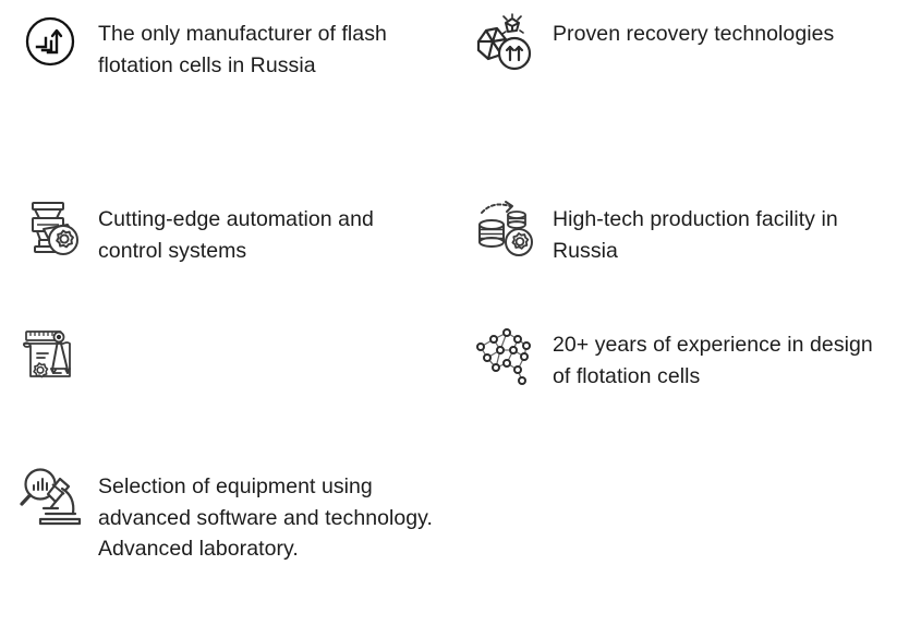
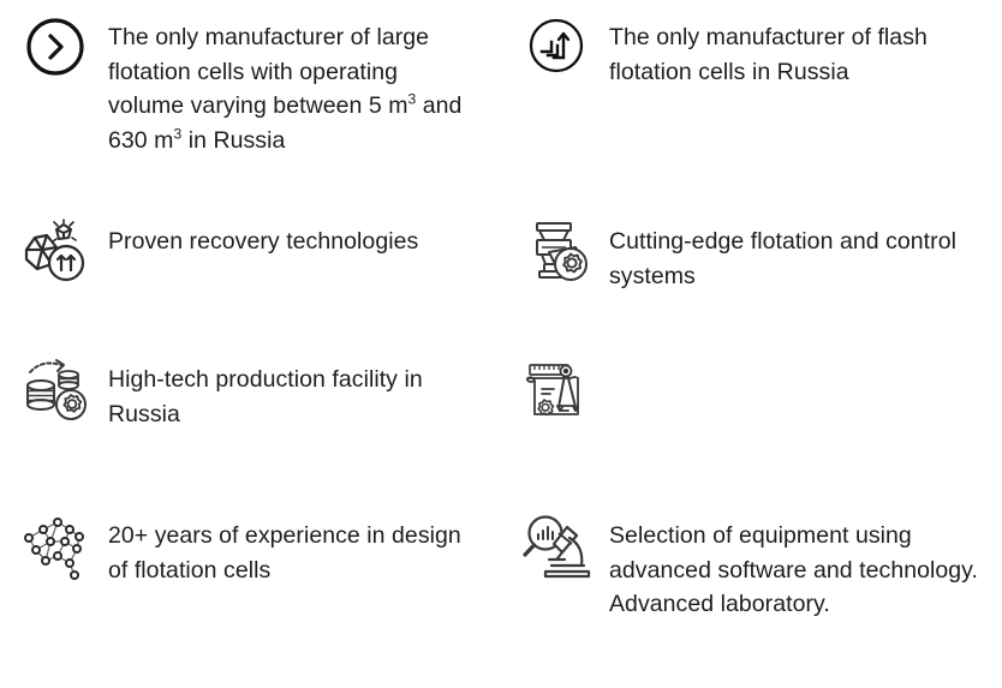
+ The only manufacturer of large flotation cells with operating volume varying between 5 m3 and 630 m3 in Russia
  The only manufacturer of flash flotation cells in Russia
  Proven recovery technologies
- Cutting-edge automation and control systems
+ Cutting-edge flotation and control systems
  High-tech production facility in Russia
  20+ years of experience in design of flotation cells
  Selection of equipment using advanced software and technology. Advanced laboratory.
